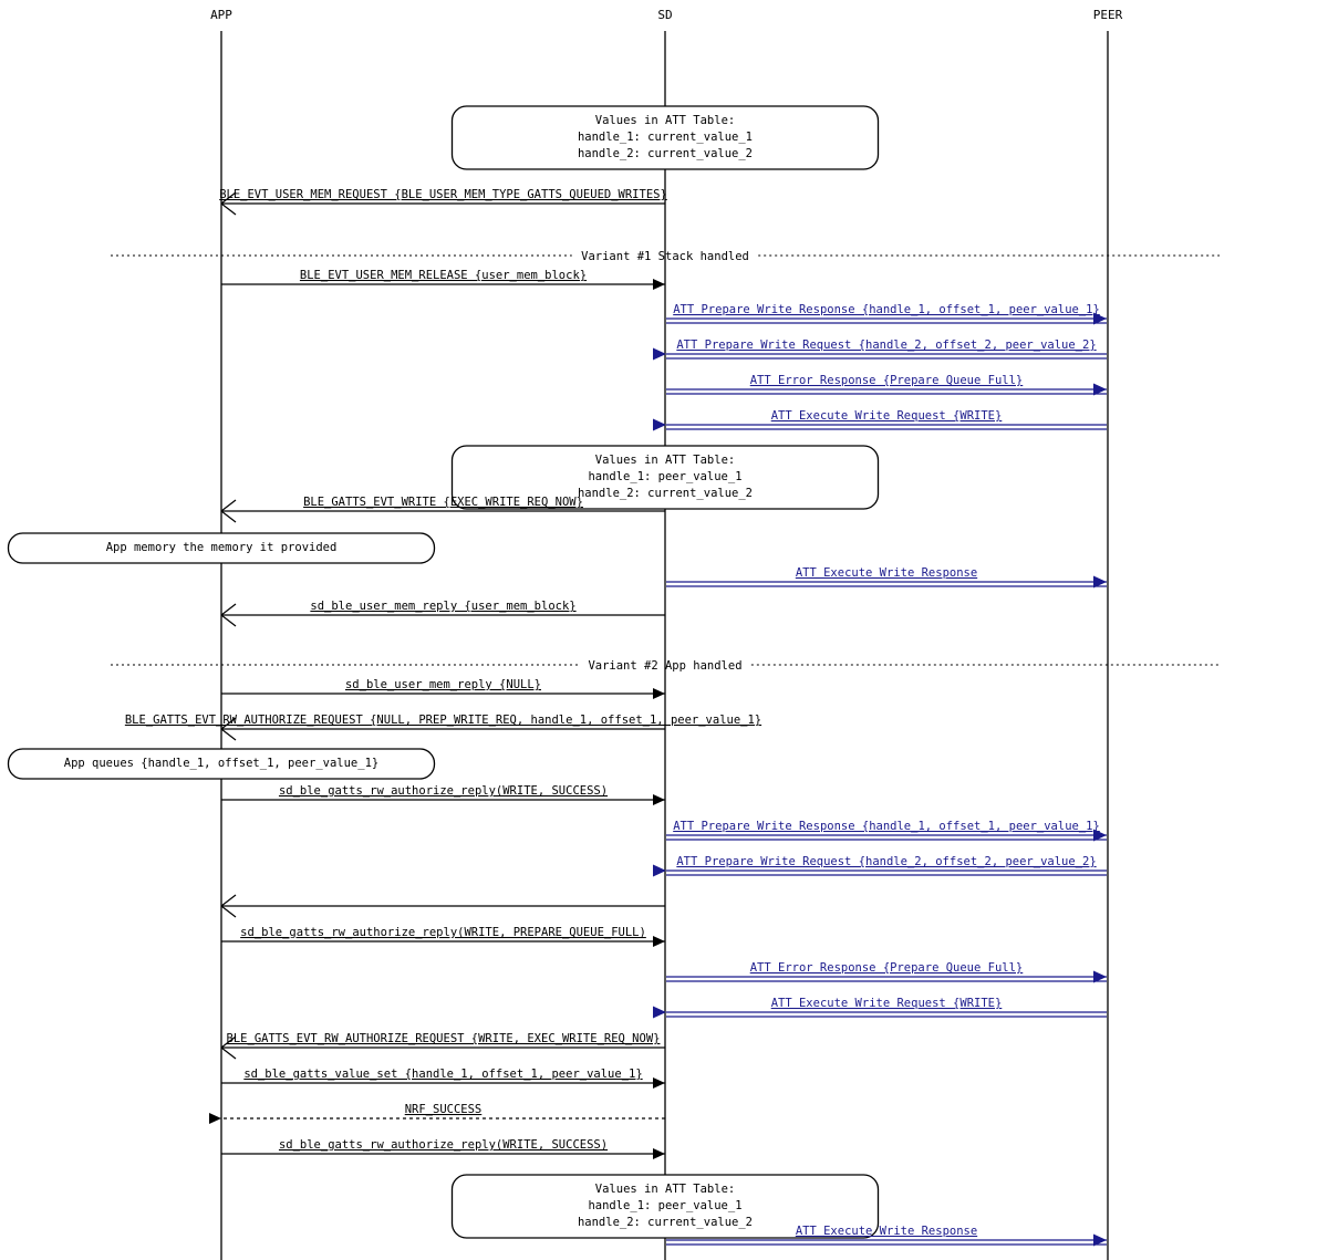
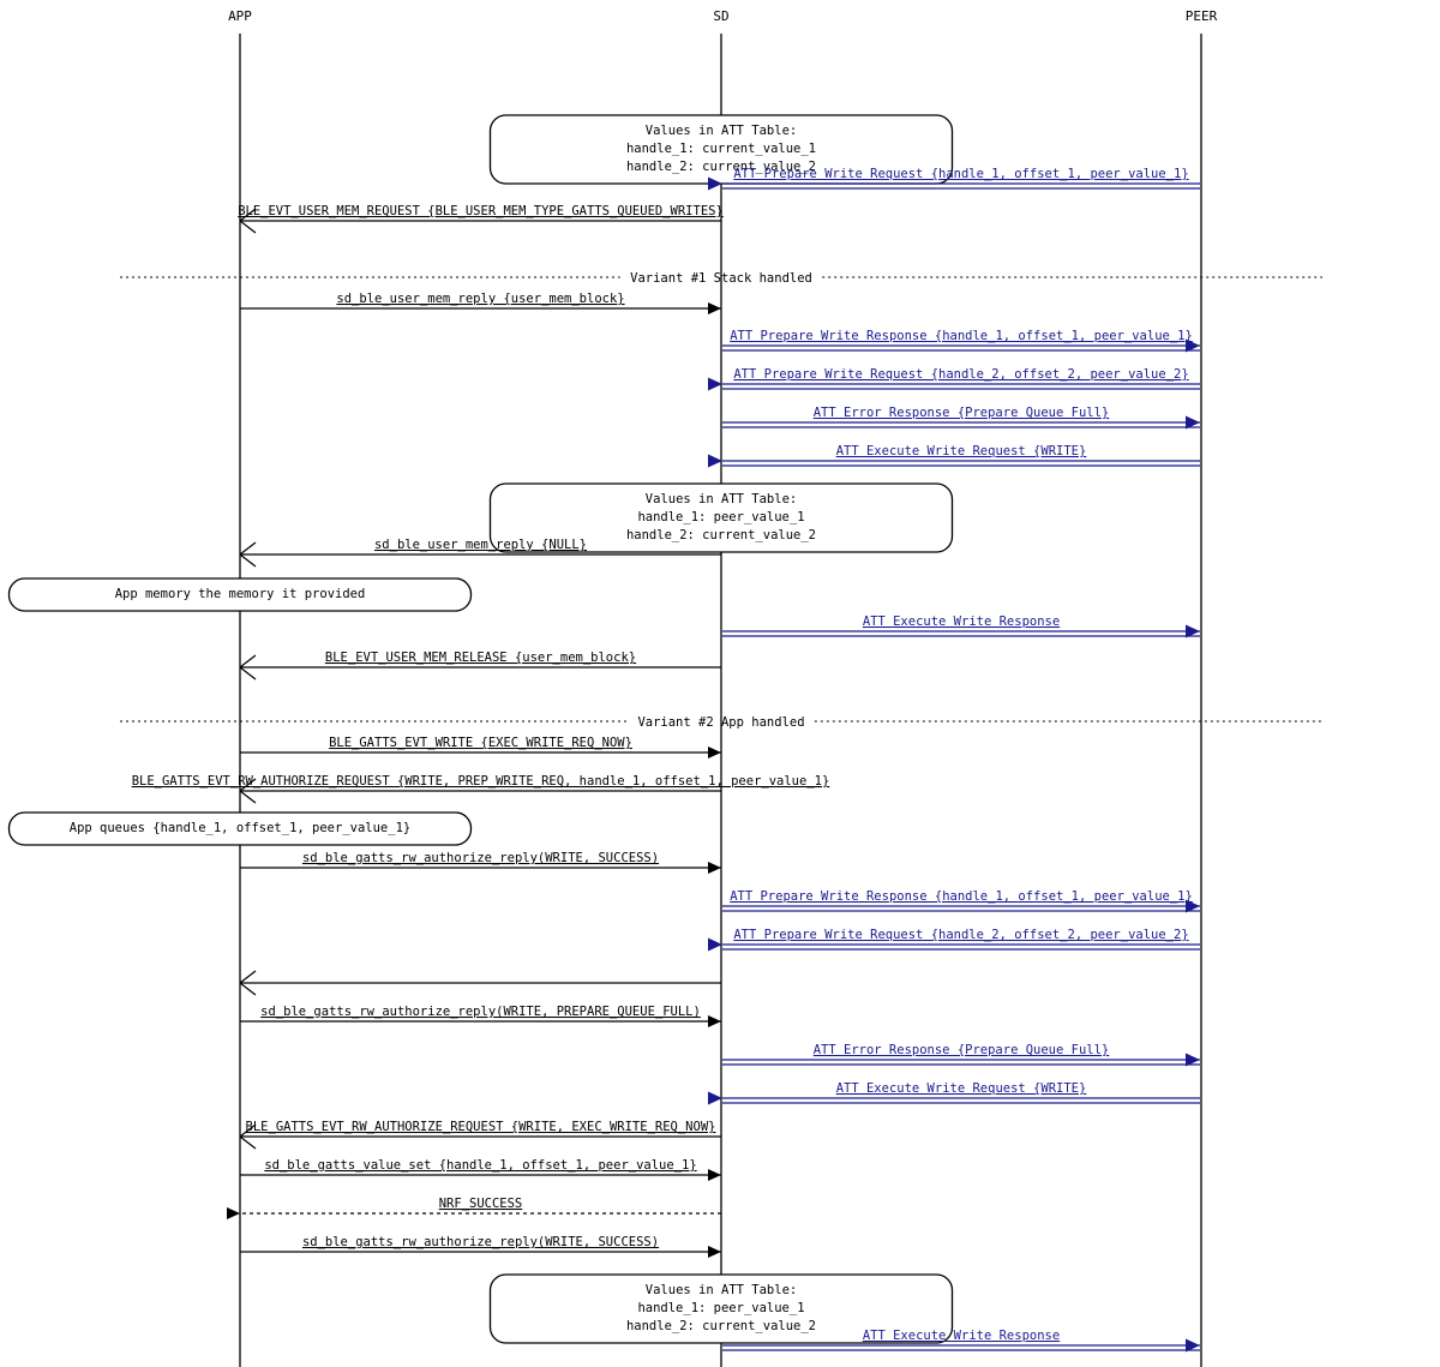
  APP
  SD
  PEER
  Values in ATT Table:
  handle_1: current_value_1
  handle_2: current_value_2
  Values in ATT Table:
  handle_1: peer_value_1
  handle_2: current_value_2
  App memory the memory it provided
  App queues {handle_1, offset_1, peer_value_1}
  Values in ATT Table:
  handle_1: peer_value_1
  handle_2: current_value_2
  Variant #1 Stack handled
  Variant #2 App handled
+ ATT Prepare Write Request {handle_1, offset_1, peer_value_1}
  BLE_EVT_USER_MEM_REQUEST {BLE_USER_MEM_TYPE_GATTS_QUEUED_WRITES}
- BLE_EVT_USER_MEM_RELEASE {user_mem_block}
+ sd_ble_user_mem_reply {user_mem_block}
  ATT Prepare Write Response {handle_1, offset_1, peer_value_1}
  ATT Prepare Write Request {handle_2, offset_2, peer_value_2}
  ATT Error Response {Prepare Queue Full}
  ATT Execute Write Request {WRITE}
- BLE_GATTS_EVT_WRITE {EXEC_WRITE_REQ_NOW}
+ sd_ble_user_mem_reply {NULL}
  ATT Execute Write Response
- sd_ble_user_mem_reply {user_mem_block}
+ BLE_EVT_USER_MEM_RELEASE {user_mem_block}
- sd_ble_user_mem_reply {NULL}
+ BLE_GATTS_EVT_WRITE {EXEC_WRITE_REQ_NOW}
- BLE_GATTS_EVT_RW_AUTHORIZE_REQUEST {NULL, PREP_WRITE_REQ, handle_1, offset_1, peer_value_1}
+ BLE_GATTS_EVT_RW_AUTHORIZE_REQUEST {WRITE, PREP_WRITE_REQ, handle_1, offset_1, peer_value_1}
  sd_ble_gatts_rw_authorize_reply(WRITE, SUCCESS)
  ATT Prepare Write Response {handle_1, offset_1, peer_value_1}
  ATT Prepare Write Request {handle_2, offset_2, peer_value_2}
  sd_ble_gatts_rw_authorize_reply(WRITE, PREPARE_QUEUE_FULL)
  ATT Error Response {Prepare Queue Full}
  ATT Execute Write Request {WRITE}
  BLE_GATTS_EVT_RW_AUTHORIZE_REQUEST {WRITE, EXEC_WRITE_REQ_NOW}
  sd_ble_gatts_value_set {handle_1, offset_1, peer_value_1}
  NRF_SUCCESS
  sd_ble_gatts_rw_authorize_reply(WRITE, SUCCESS)
  ATT Execute Write Response
